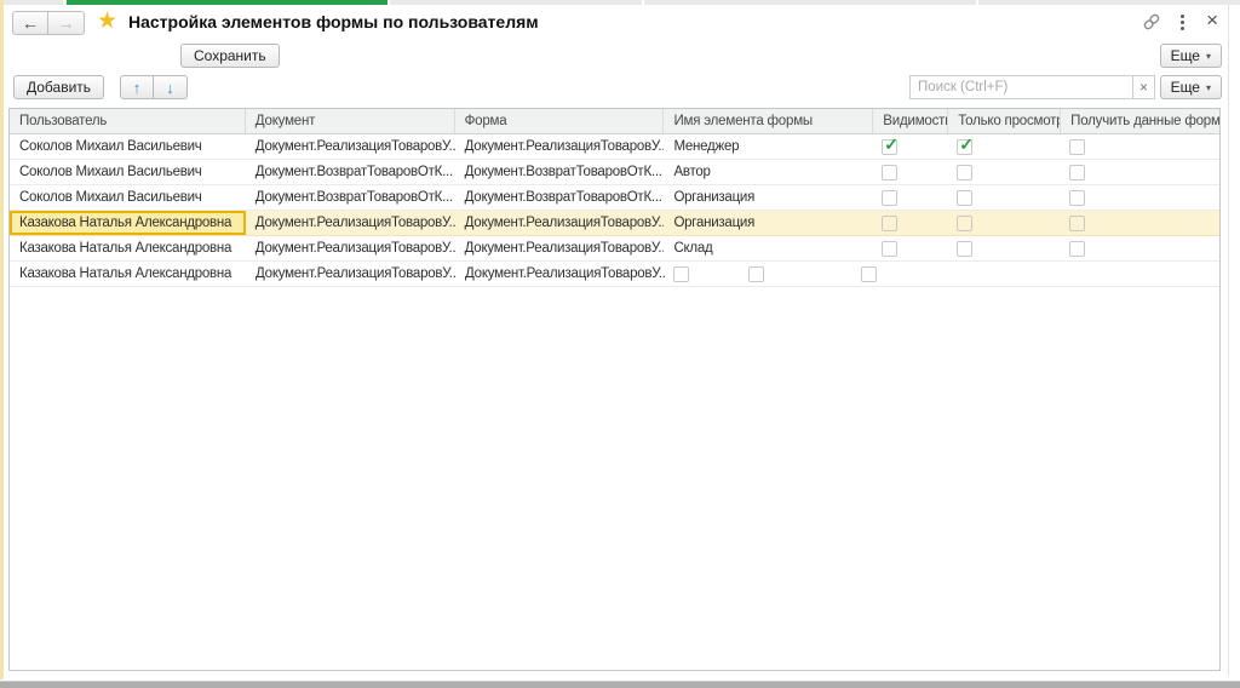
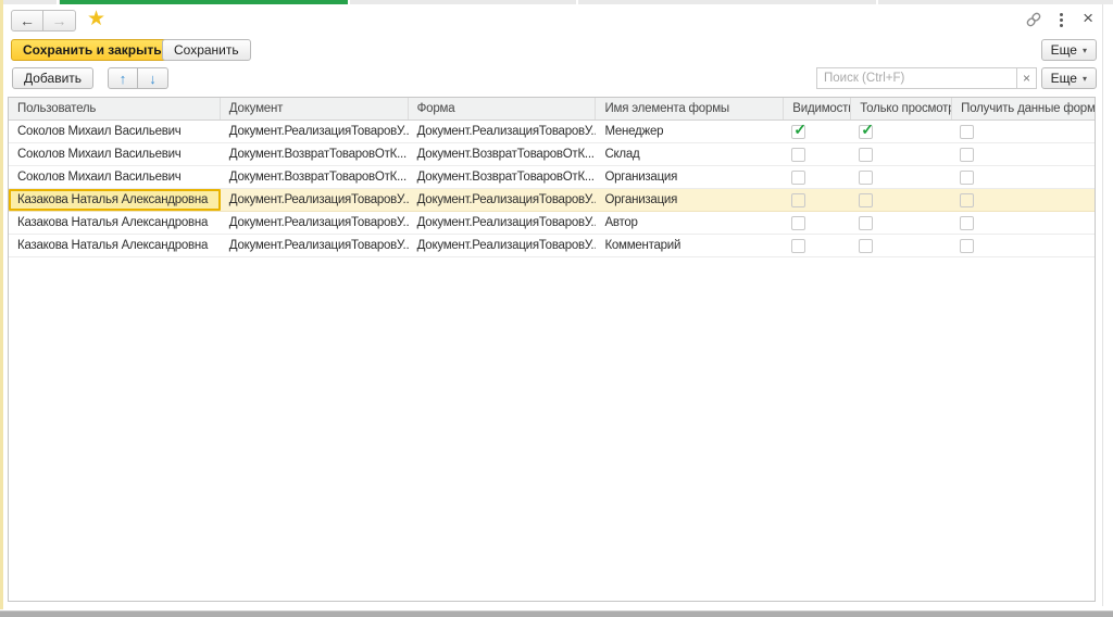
  ←
  →
  ★
- Настройка элементов формы по пользователям
  ×
+ Сохранить и закрыть
  Сохранить
  Еще
  ▾
  Добавить
  ↑
  ↓
  Поиск (Ctrl+F)
  ×
  Еще
  ▾
  Пользователь
  Документ
  Форма
  Имя элемента формы
  Видимость
  Только просмотр
  Получить данные форм
  Соколов Михаил Васильевич
  Документ.РеализацияТоваровУ..
  Документ.РеализацияТоваровУ..
  Менеджер
  ✓
  ✓
  Соколов Михаил Васильевич
  Документ.ВозвратТоваровОтК...
  Документ.ВозвратТоваровОтК...
- Автор
+ Склад
  Соколов Михаил Васильевич
  Документ.ВозвратТоваровОтК...
  Документ.ВозвратТоваровОтК...
  Организация
  Казакова Наталья Александровна
  Документ.РеализацияТоваровУ..
  Документ.РеализацияТоваровУ..
  Организация
  Казакова Наталья Александровна
  Документ.РеализацияТоваровУ..
  Документ.РеализацияТоваровУ..
- Склад
+ Автор
  Казакова Наталья Александровна
  Документ.РеализацияТоваровУ..
  Документ.РеализацияТоваровУ..
+ Комментарий
